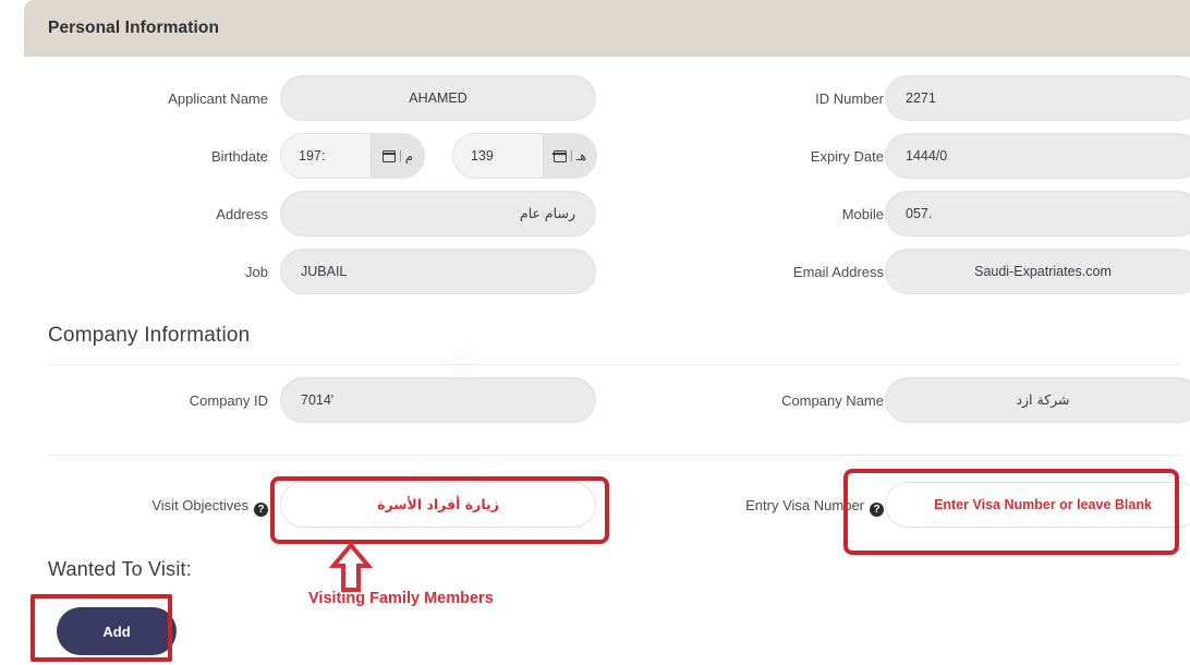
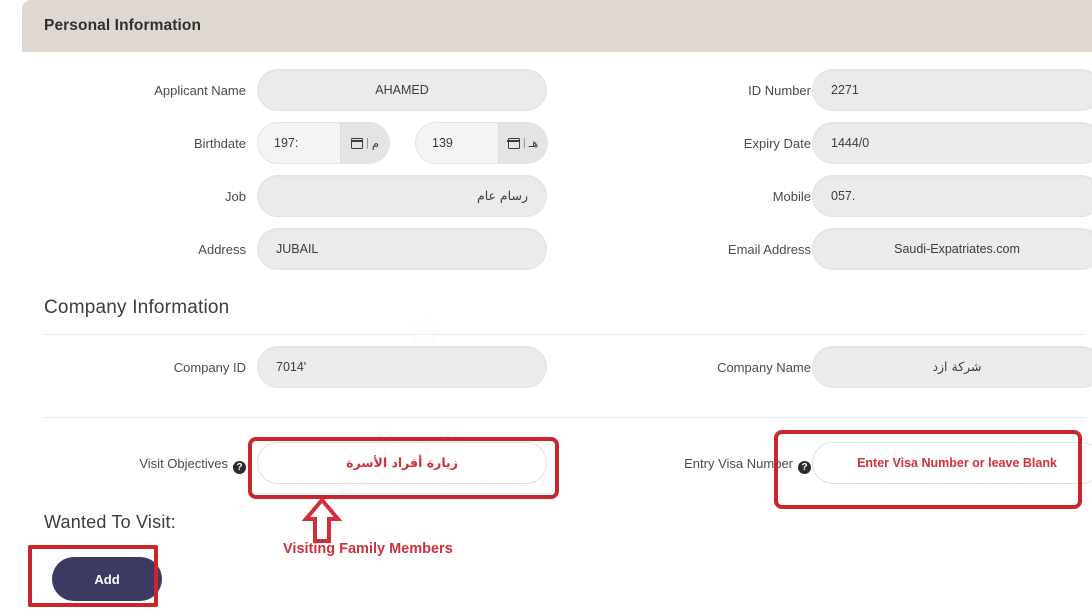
  Personal Information
  ۩
  Applicant Name
  AHAMED
  ID Number
  2271
  Birthdate
  197:
  |
  م
  139
  |
  هـ
  Expiry Date
  1444/0
- Address
+ Job
  رسام عام
  Mobile
  057.
- Job
+ Address
  JUBAIL
  Email Address
  Saudi-Expatriates.com
  Company Information
  Company ID
  7014'
  Company Name
  شركة ازد
  Visit Objectives ?
  زيارة أفراد الأسرة
  Entry Visa Number ?
  Enter Visa Number or leave Blank
  Wanted To Visit:
  Add
  Visiting Family Members
